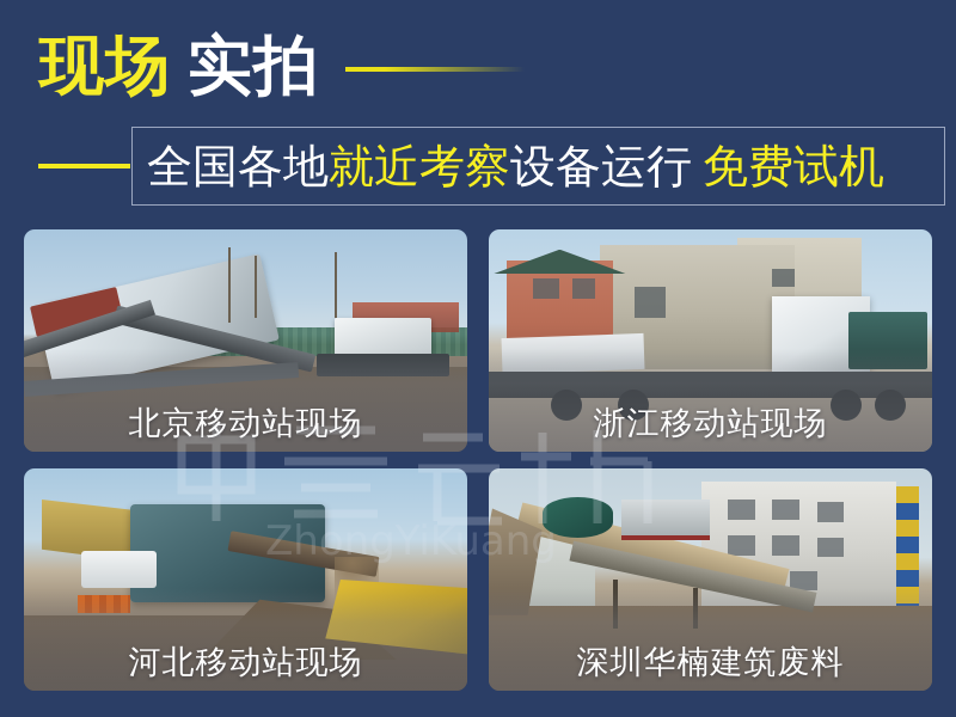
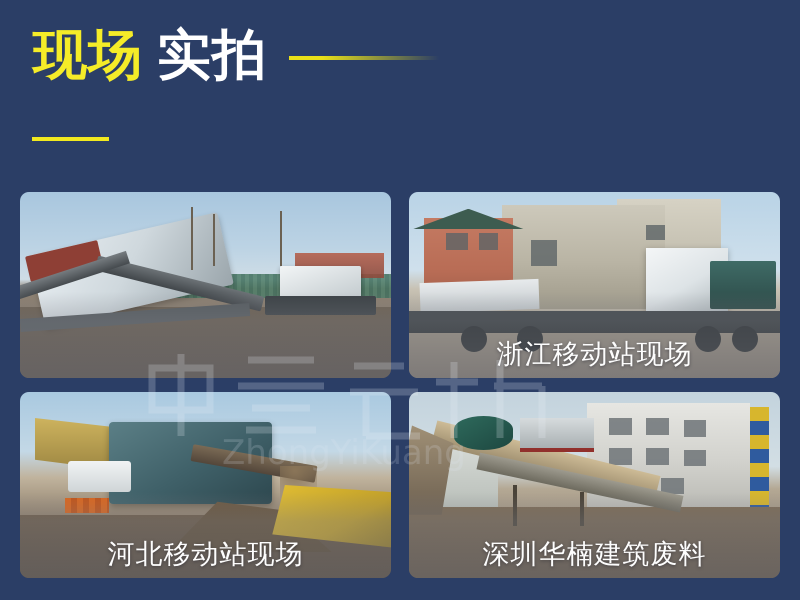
  ZhongYiKuang
  现场
  实拍
- 全国各地
- 就近考察
- 设备运行
- 免费试机
- 北京移动站现场
  浙江移动站现场
  河北移动站现场
  深圳华楠建筑废料
